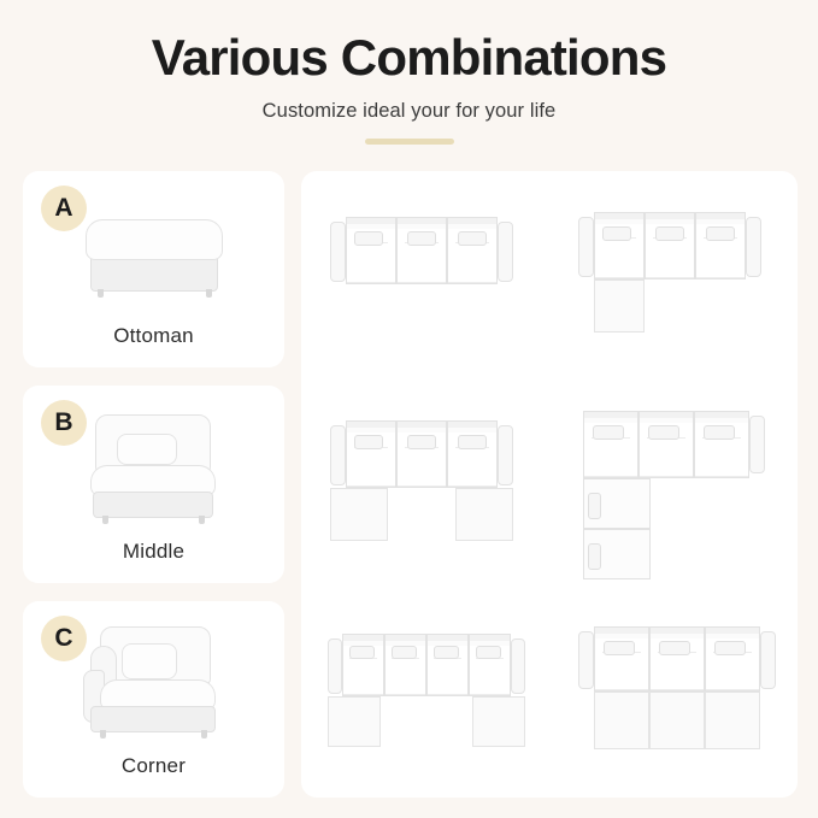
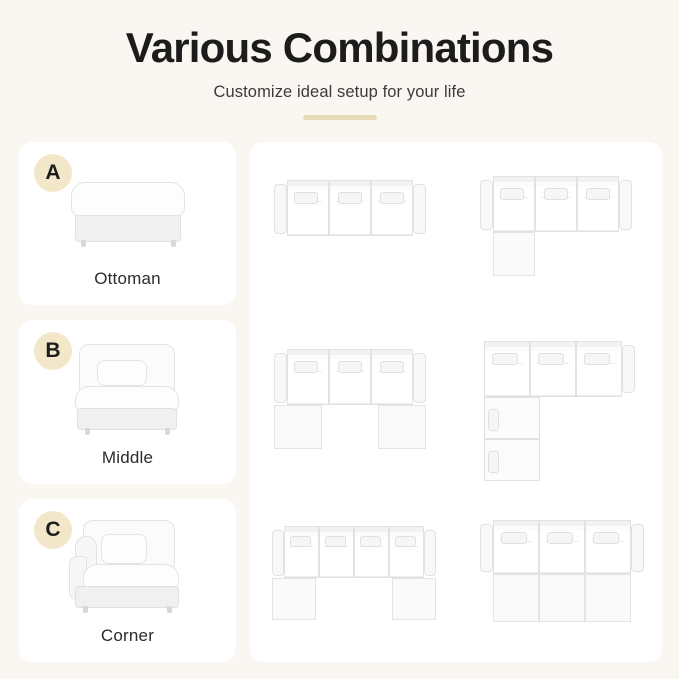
  Various Combinations
- Customize ideal your for your life
+ Customize ideal setup for your life
  A
  Ottoman
  B
  Middle
  C
  Corner
